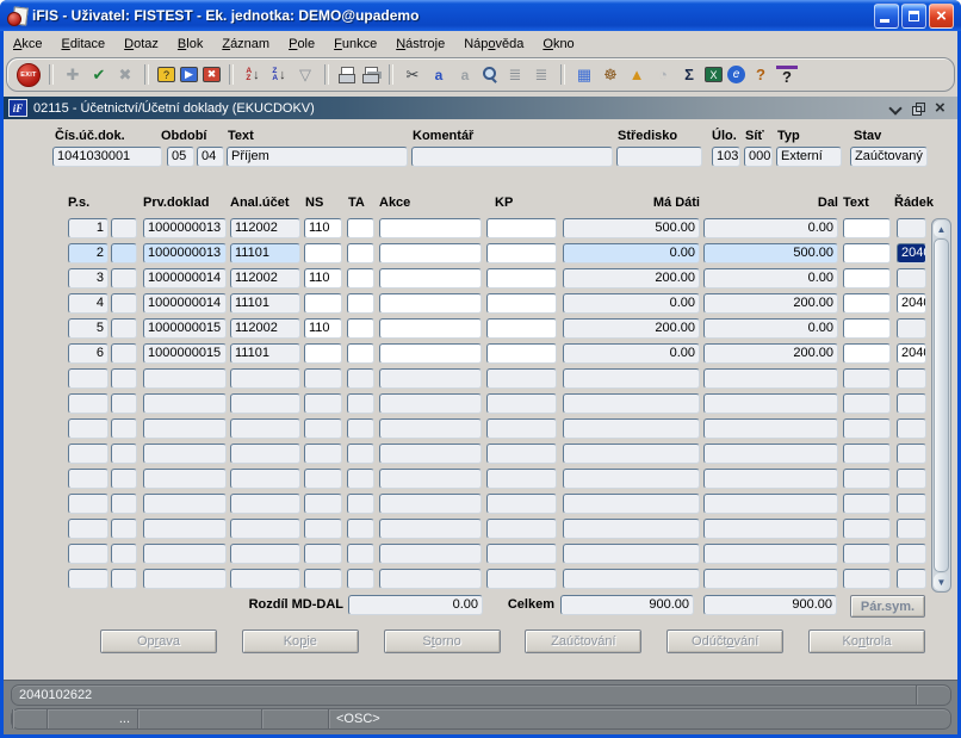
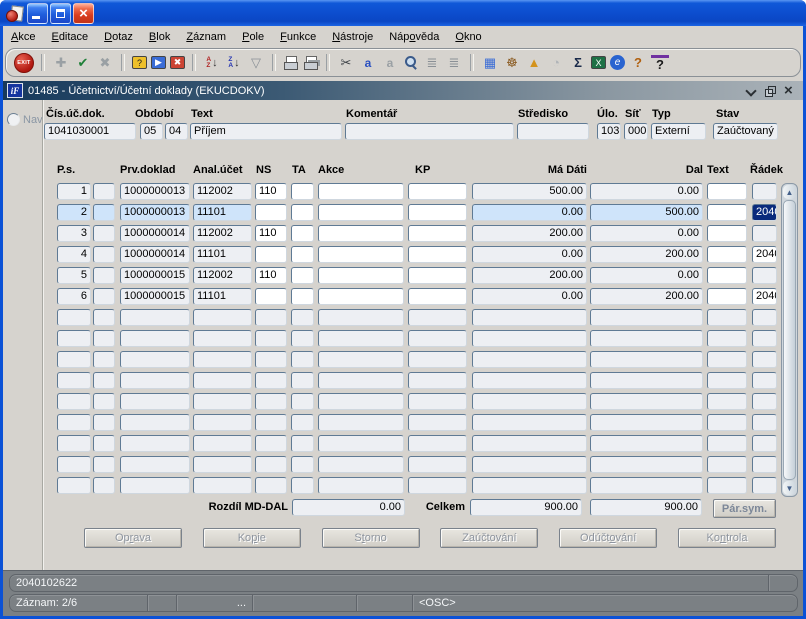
- iFIS - Uživatel: FISTEST - Ek. jednotka: DEMO@upademo
  Akce
  Editace
  Dotaz
  Blok
  Záznam
  Pole
  Funkce
  Nástroje
  Nápověda
  Okno
  ✚
  ✔
  ✖
  ?
  ▶
  ✖
  ▽
  ✂
  a
  a
  ≣
  ≣
  ▦
  ☸
  ▲
  ◔
  Σ
  X
  e
  ?
  ?
  iF
- 02115 - Účetnictví/Účetní doklady (EKUCDOKV)
+ 01485 - Účetnictví/Účetní doklady (EKUCDOKV)
+ Nav
  Čís.úč.dok.
  Období
  Text
  Komentář
  Středisko
  Úlo.
  Síť
  Typ
  Stav
  1041030001
  05
  04
  Příjem
  103
  000
  Externí
  Zaúčtovaný
  P.s.
  Prv.doklad
  Anal.účet
  NS
  TA
  Akce
  KP
  Má Dáti
  Dal
  Text
  Řádek
  1
  1000000013
  112002
  110
  500.00
  0.00
  2
  1000000013
  11101
  0.00
  500.00
  204
  3
  1000000014
  112002
  110
  200.00
  0.00
  4
  1000000014
  11101
  0.00
  200.00
  204
  5
  1000000015
  112002
  110
  200.00
  0.00
  6
  1000000015
  11101
  0.00
  200.00
  204
  ▲
  ▼
  Rozdíl MD-DAL
  0.00
  Celkem
  900.00
  900.00
  Pár.sym.
  Oprava
  Kopie
  Storno
  Zaúčtování
  Odúčtování
  Kontrola
  2040102622
+ Záznam: 2/6
  ...
  <OSC>
